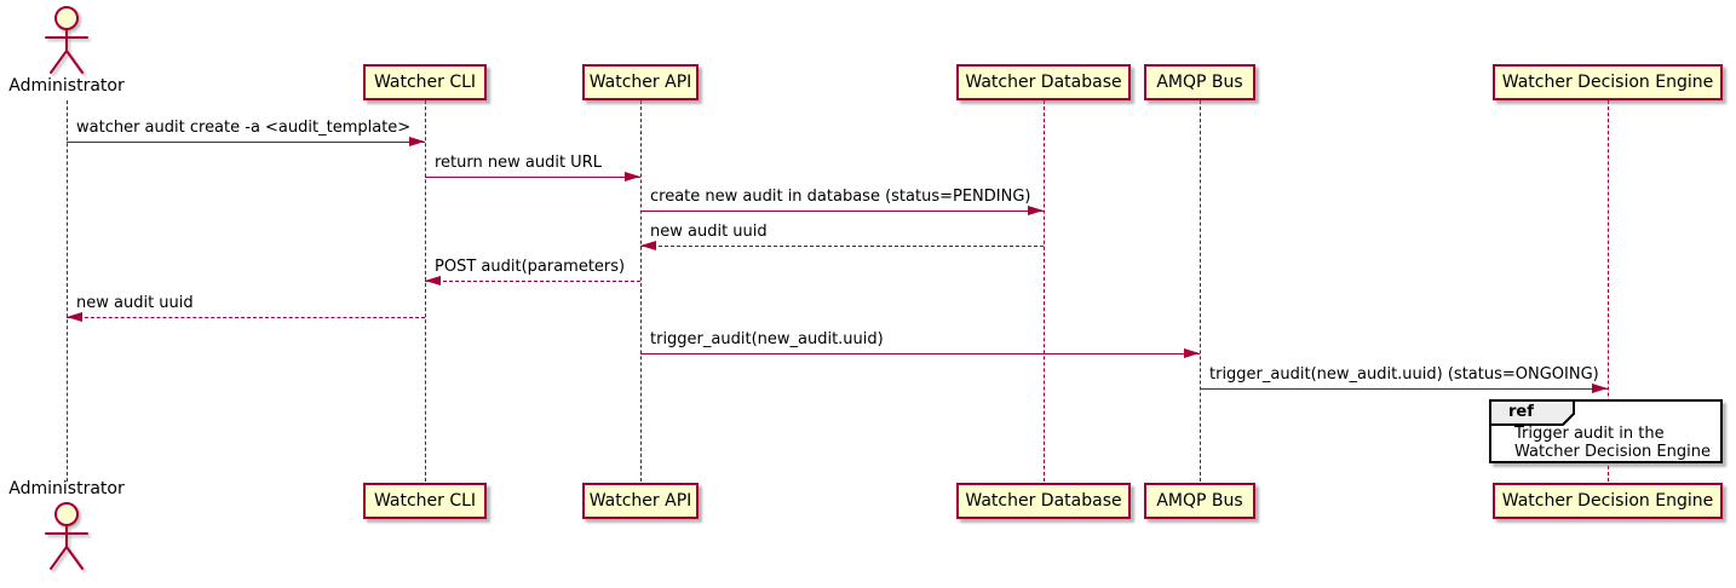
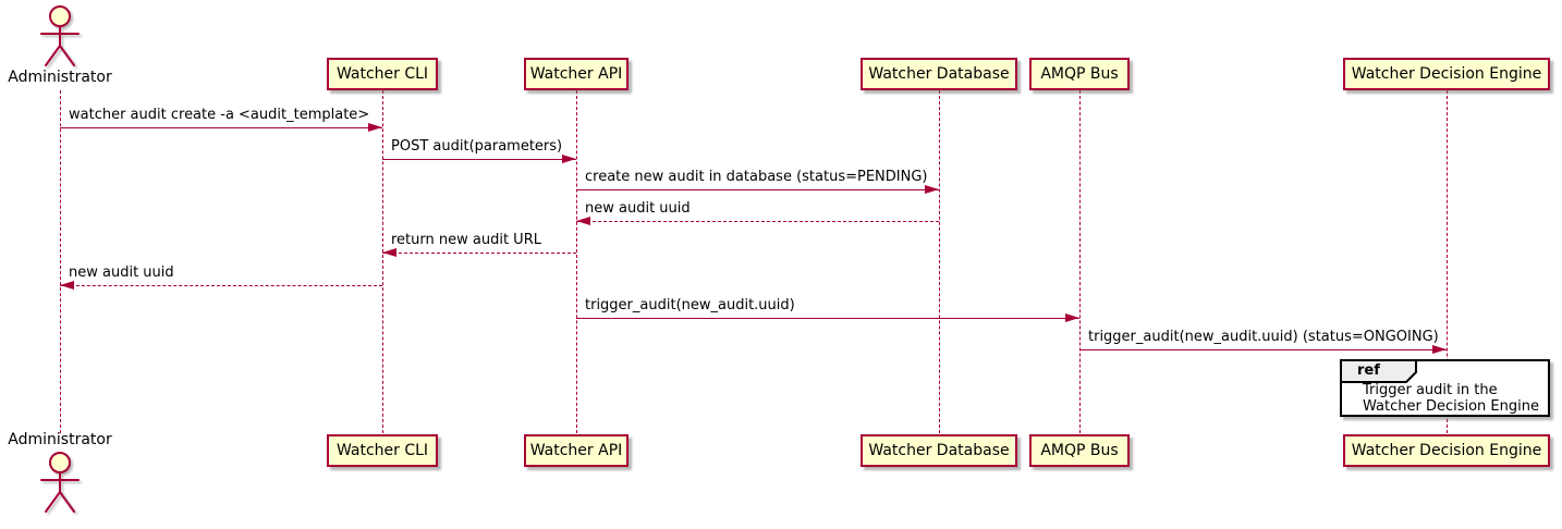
  Administrator
  Administrator
  Watcher CLI
  Watcher CLI
  Watcher API
  Watcher API
  Watcher Database
  Watcher Database
  AMQP Bus
  AMQP Bus
  Watcher Decision Engine
  Watcher Decision Engine
  watcher audit create -a <audit_template>
- return new audit URL
+ POST audit(parameters)
  create new audit in database (status=PENDING)
  new audit uuid
- POST audit(parameters)
+ return new audit URL
  new audit uuid
  trigger_audit(new_audit.uuid)
  trigger_audit(new_audit.uuid) (status=ONGOING)
  ref
  Trigger audit in the
  Watcher Decision Engine
